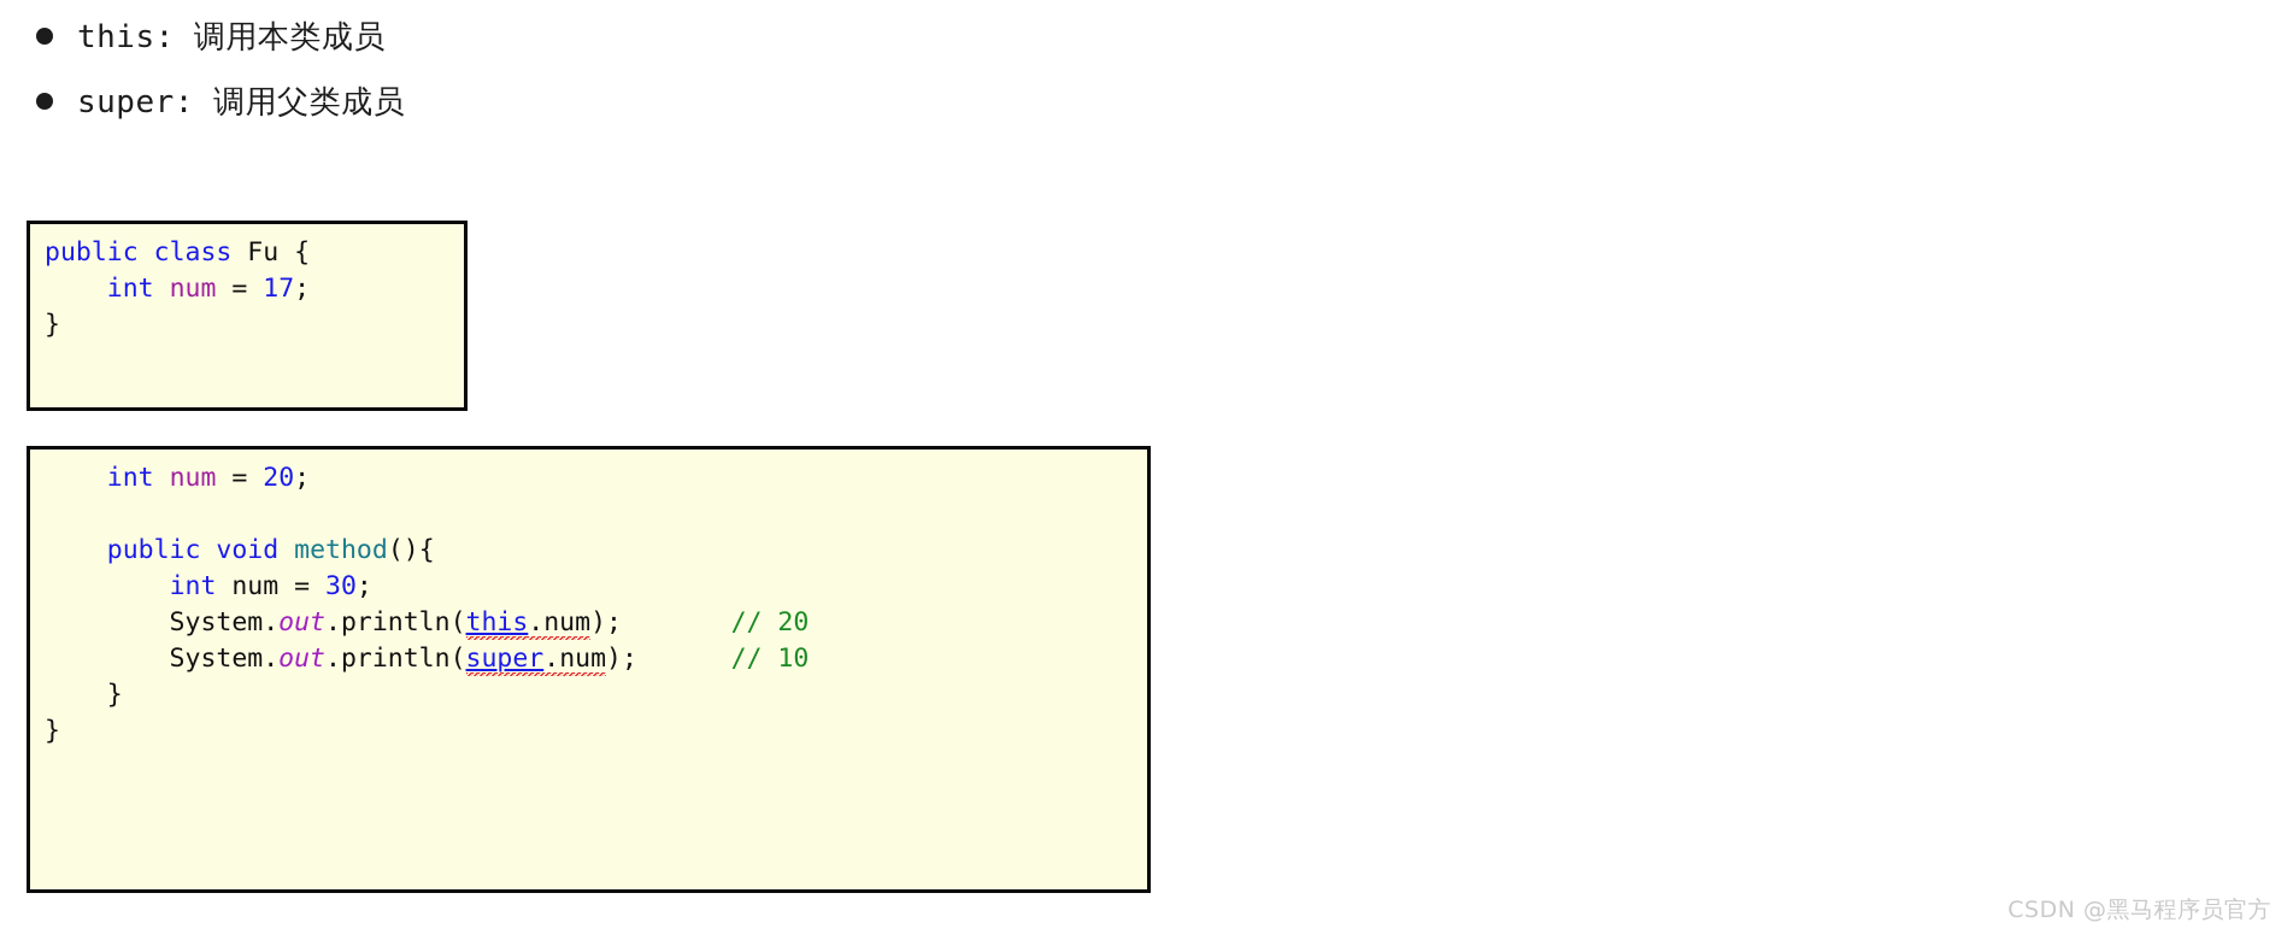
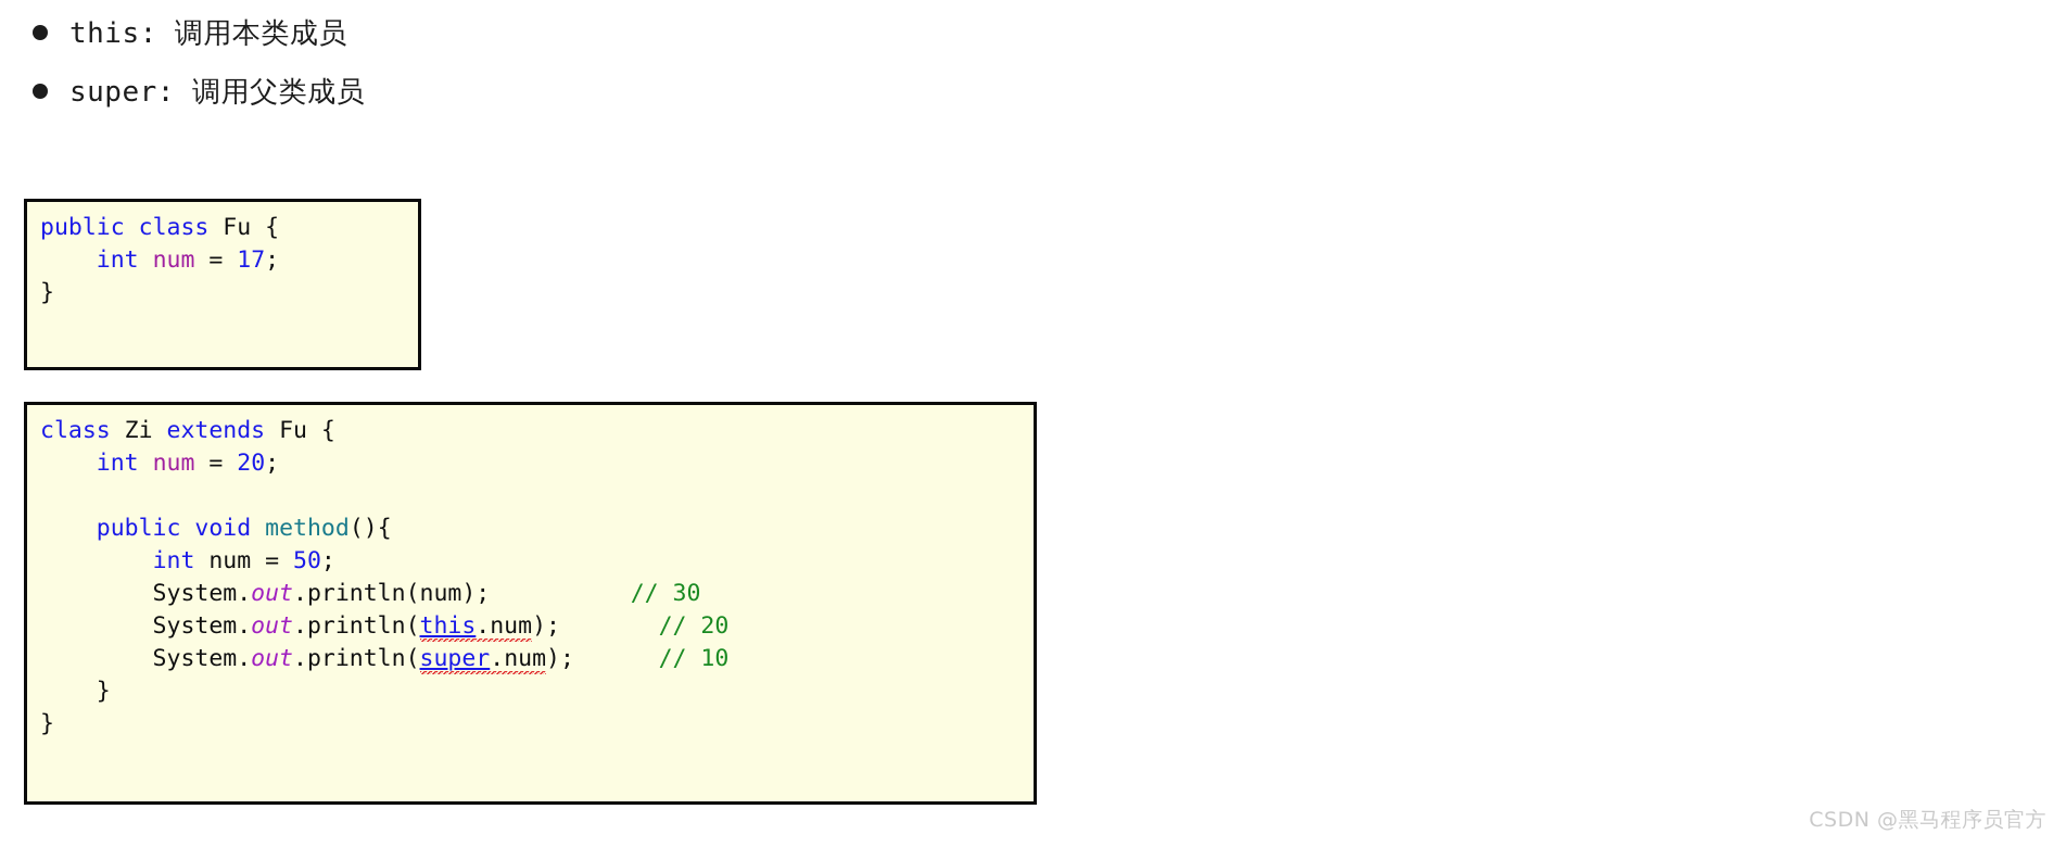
  this: 调用本类成员
  super: 调用父类成员
  public class Fu {
  int num = 17;
  }
+ class Zi extends Fu {
  int num = 20;
  public void method(){
- int num = 30;
+ int num = 50;
+ System.out.println(num); // 30
  System.out.println(this.num); // 20
  System.out.println(super.num); // 10
  }
  }
  CSDN @黑马程序员官方
